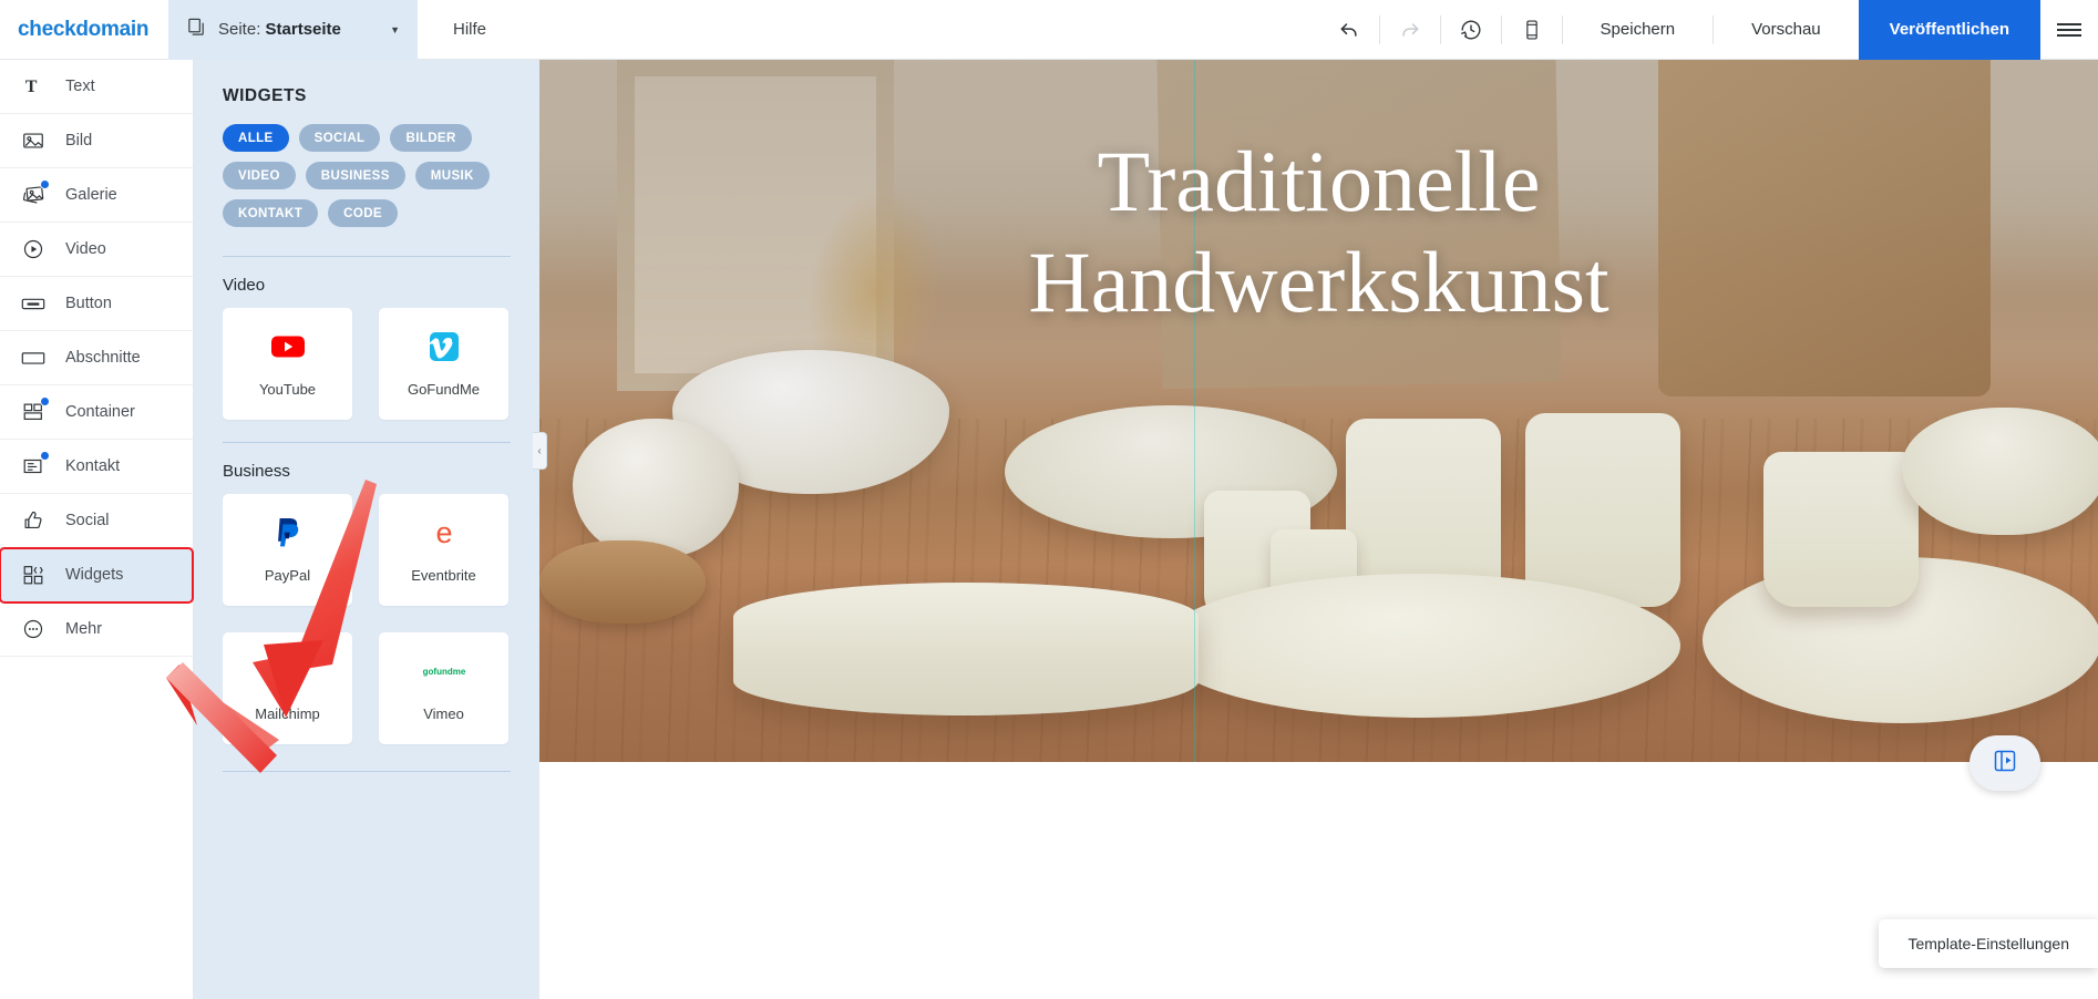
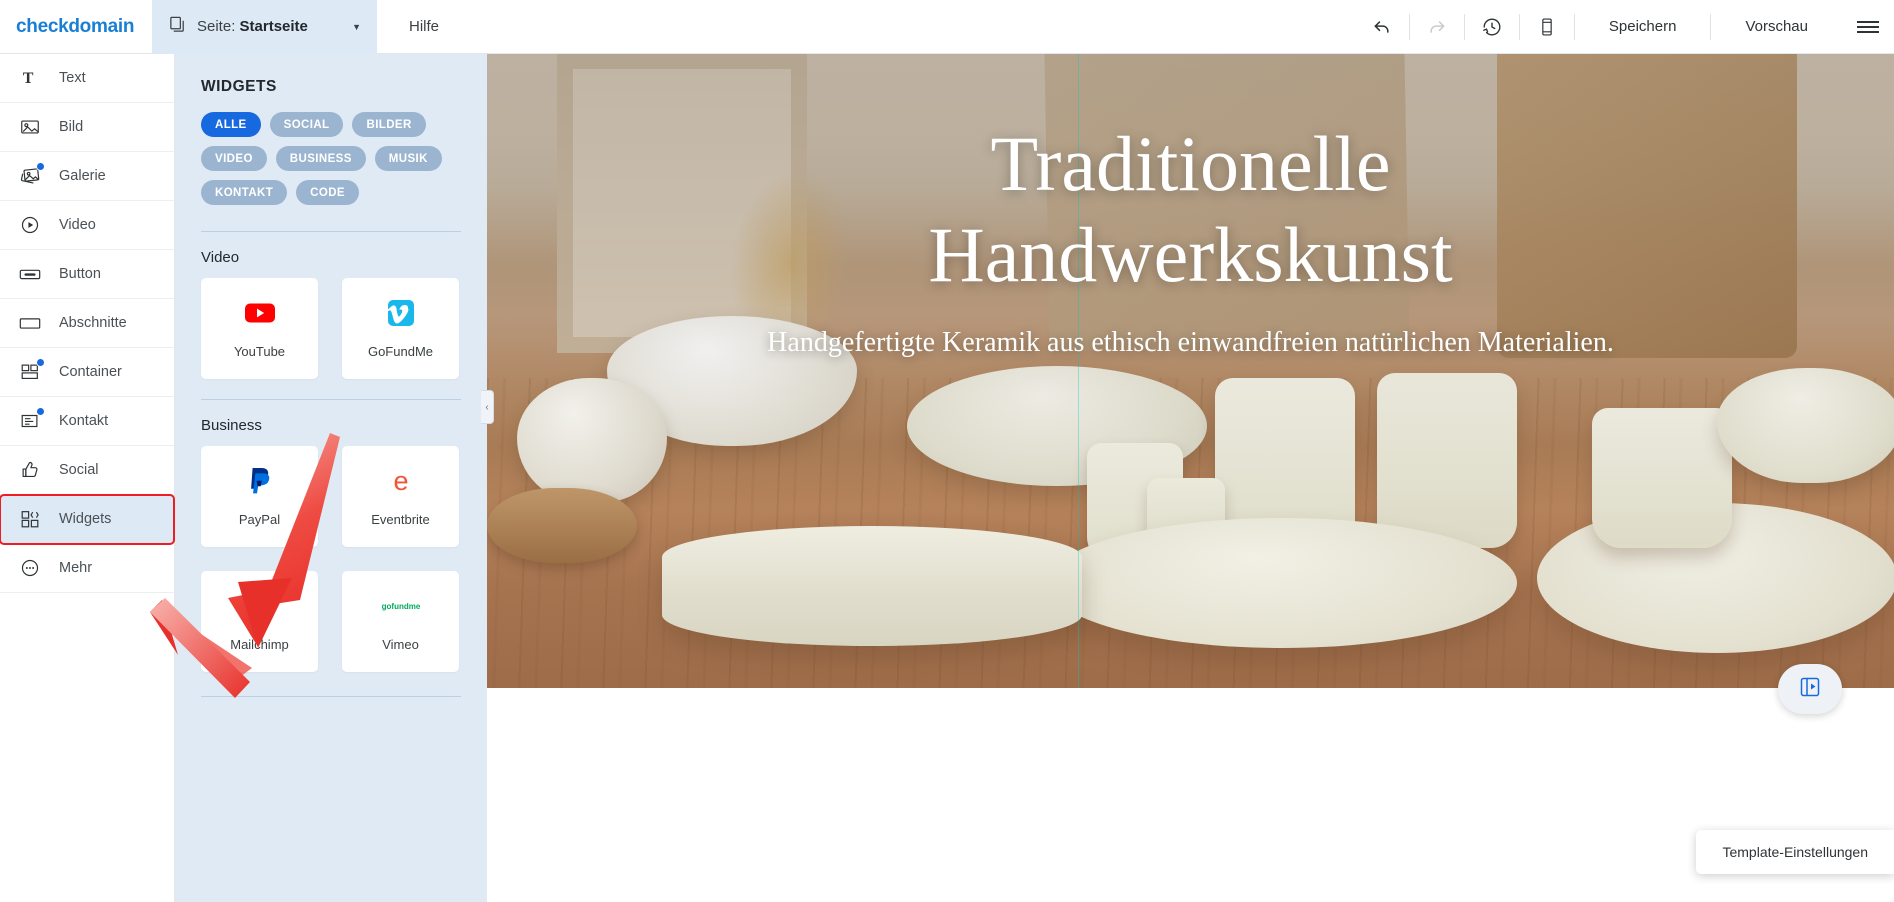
  checkdomain
  Seite: Startseite
  ▼
  Hilfe
  Speichern
  Vorschau
- Veröffentlichen
  T
  Text
  Bild
  Galerie
  Video
  Button
  Abschnitte
  Container
  Kontakt
  Social
  Widgets
  Mehr
  WIDGETS
  ALLE
  SOCIAL
  BILDER
  VIDEO
  BUSINESS
  MUSIK
  KONTAKT
  CODE
  Video
  YouTube
  GoFundMe
  Business
  PayPal
  e
  Eventbrite
  Mailhimp
  gofundme
  Vimeo
  ‹
  Traditionelle
  Handwerkskunst
+ Handgefertigte Keramik aus ethisch einwandfreien natürlichen Materialien.
  Template-Einstellungen
